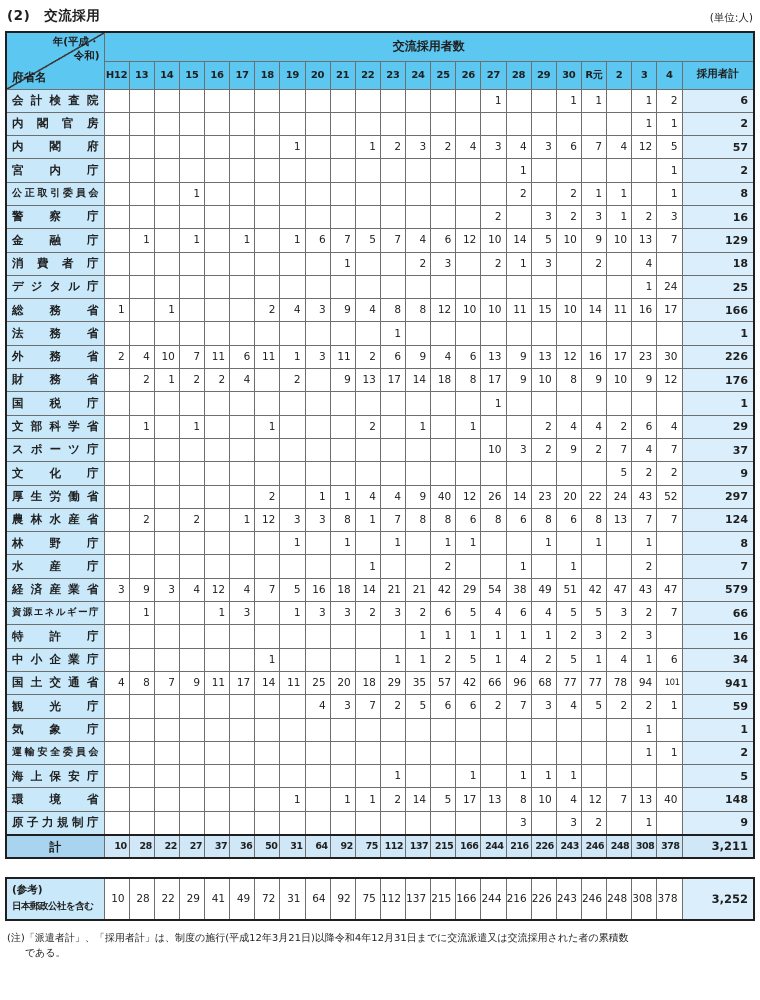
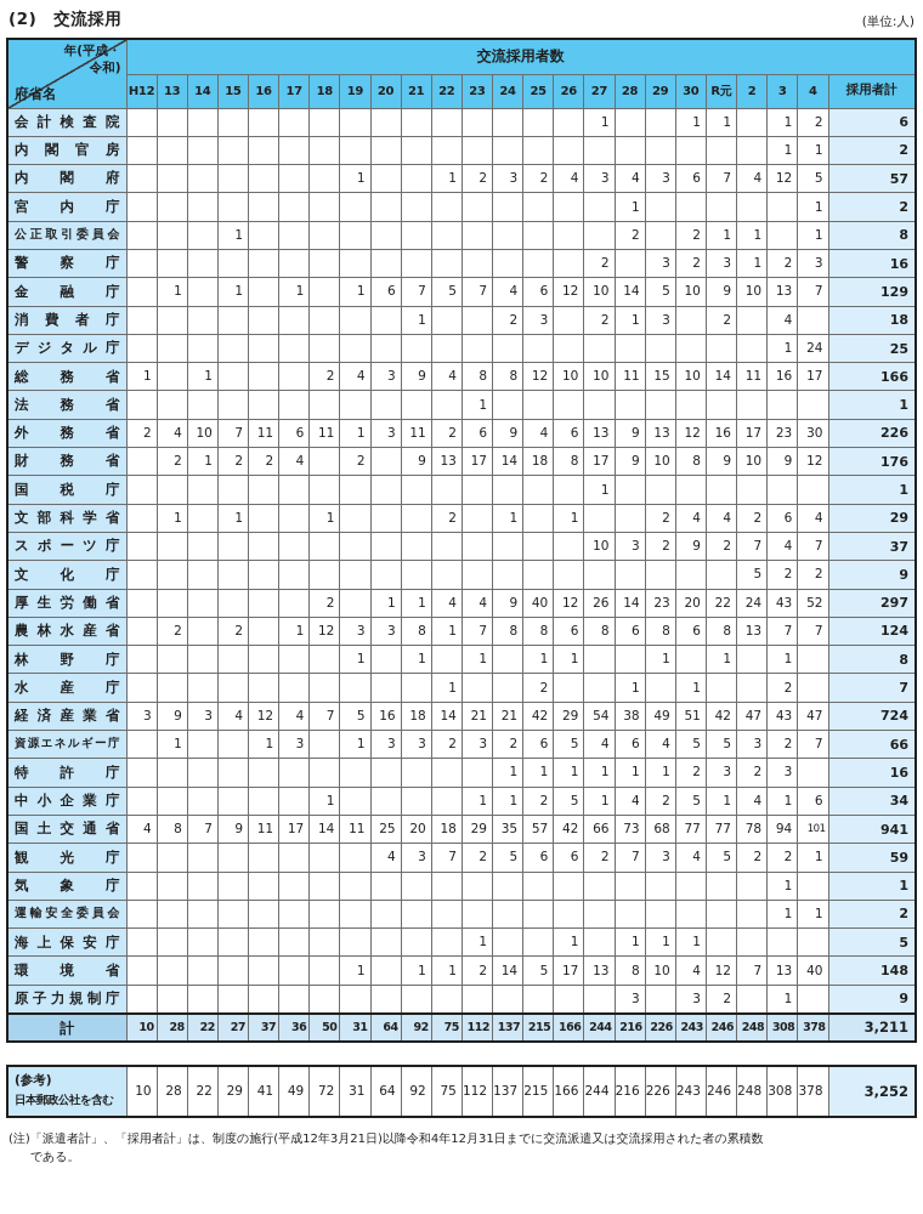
  (2) 交流採用
  (単位:人)
  年(平成・ 令和) 府省名	交流採用者数
  H12	13	14	15	16	17	18	19	20	21	22	23	24	25	26	27	28	29	30	R元	2	3	4	採用者計
  会 計 検 査 院																1			1	1		1	2	6
  内 閣 官 房																						1	1	2
  内 閣 府								1			1	2	3	2	4	3	4	3	6	7	4	12	5	57
  宮 内 庁																	1						1	2
  公 正 取 引 委 員 会				1													2		2	1	1		1	8
  警 察 庁																2		3	2	3	1	2	3	16
  金 融 庁		1		1		1		1	6	7	5	7	4	6	12	10	14	5	10	9	10	13	7	129
  消 費 者 庁										1			2	3		2	1	3		2		4		18
  デ ジ タ ル 庁																						1	24	25
  総 務 省	1		1				2	4	3	9	4	8	8	12	10	10	11	15	10	14	11	16	17	166
  法 務 省												1												1
  外 務 省	2	4	10	7	11	6	11	1	3	11	2	6	9	4	6	13	9	13	12	16	17	23	30	226
  財 務 省		2	1	2	2	4		2		9	13	17	14	18	8	17	9	10	8	9	10	9	12	176
  国 税 庁																1								1
  文 部 科 学 省		1		1			1				2		1		1			2	4	4	2	6	4	29
  ス ポ ー ツ 庁																10	3	2	9	2	7	4	7	37
  文 化 庁																					5	2	2	9
  厚 生 労 働 省							2		1	1	4	4	9	40	12	26	14	23	20	22	24	43	52	297
  農 林 水 産 省		2		2		1	12	3	3	8	1	7	8	8	6	8	6	8	6	8	13	7	7	124
  林 野 庁								1		1		1		1	1			1		1		1		8
  水 産 庁											1			2			1		1			2		7
- 経 済 産 業 省	3	9	3	4	12	4	7	5	16	18	14	21	21	42	29	54	38	49	51	42	47	43	47	579
+ 経 済 産 業 省	3	9	3	4	12	4	7	5	16	18	14	21	21	42	29	54	38	49	51	42	47	43	47	724
  資 源エネ ル ギ ー 庁		1			1	3		1	3	3	2	3	2	6	5	4	6	4	5	5	3	2	7	66
  特 許 庁													1	1	1	1	1	1	2	3	2	3		16
  中 小 企 業 庁							1					1	1	2	5	1	4	2	5	1	4	1	6	34
- 国 土 交 通 省	4	8	7	9	11	17	14	11	25	20	18	29	35	57	42	66	96	68	77	77	78	94	101	941
+ 国 土 交 通 省	4	8	7	9	11	17	14	11	25	20	18	29	35	57	42	66	73	68	77	77	78	94	101	941
  観 光 庁									4	3	7	2	5	6	6	2	7	3	4	5	2	2	1	59
  気 象 庁																						1		1
  運 輸 安 全 委 員 会																						1	1	2
  海 上 保 安 庁												1			1		1	1	1					5
  環 境 省								1		1	1	2	14	5	17	13	8	10	4	12	7	13	40	148
  原 子 力 規 制 庁																	3		3	2		1		9
  計	10	28	22	27	37	36	50	31	64	92	75	112	137	215	166	244	216	226	243	246	248	308	378	3,211
  (参考) 日本郵政公社を含む	10	28	22	29	41	49	72	31	64	92	75	112	137	215	166	244	216	226	243	246	248	308	378	3,252
  (注)
  「派遣者計」、「採用者計」は、制度の施行(平成12年3月21日)以降令和4年12月31日までに交流派遣又は交流採用された者の累積数
  である。
